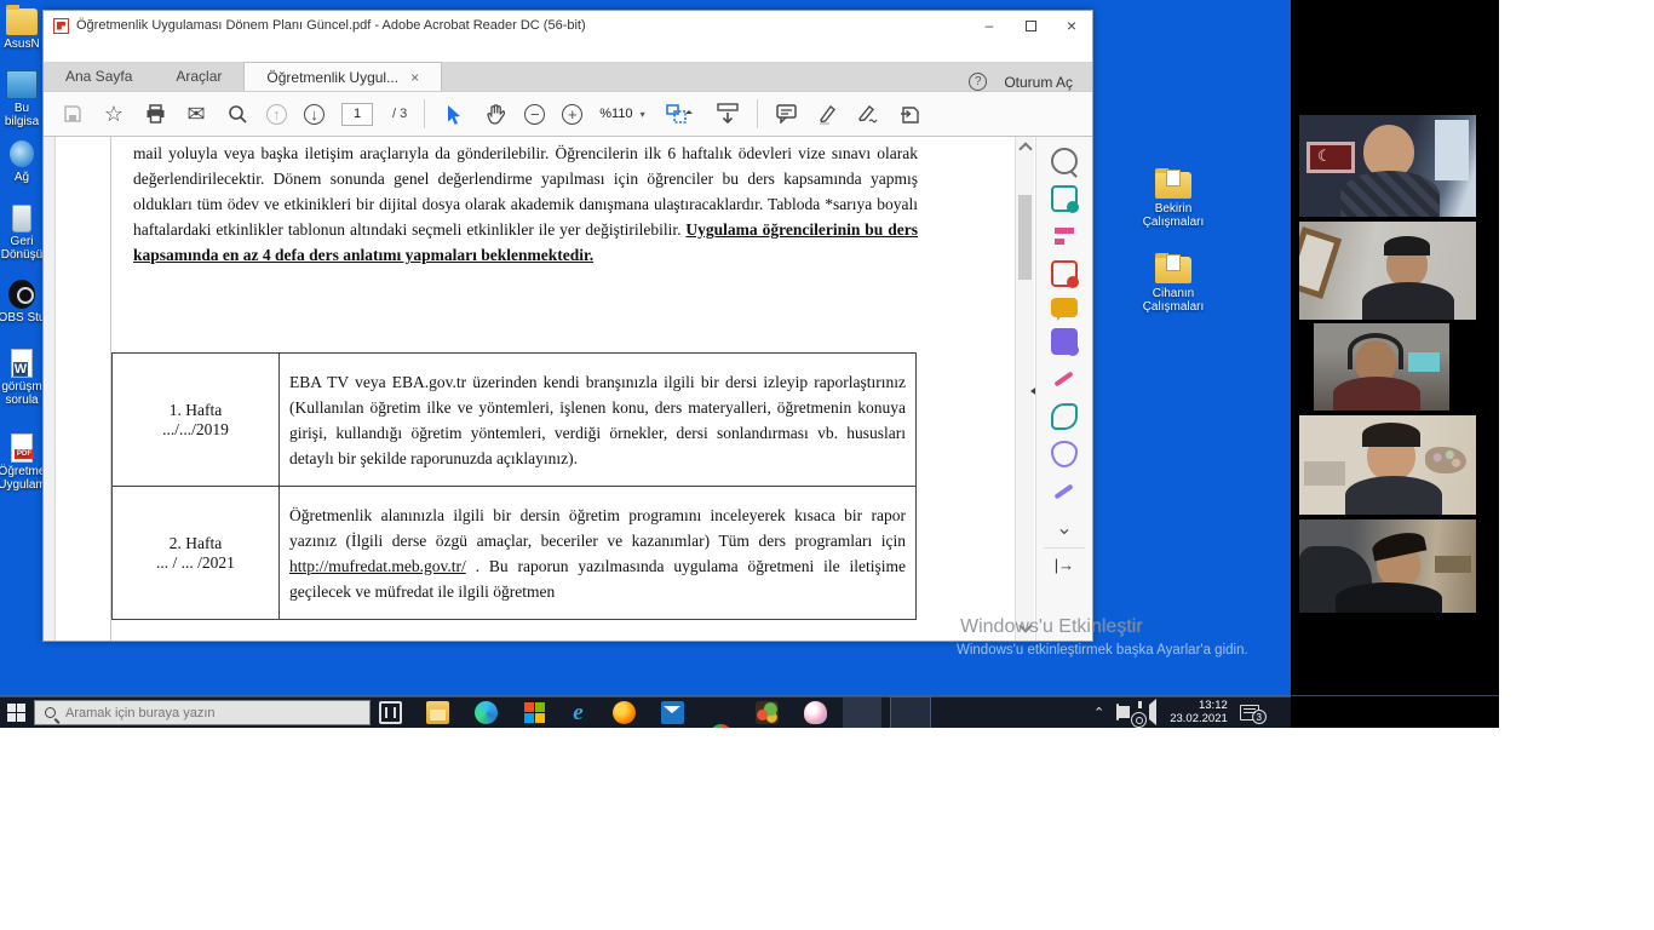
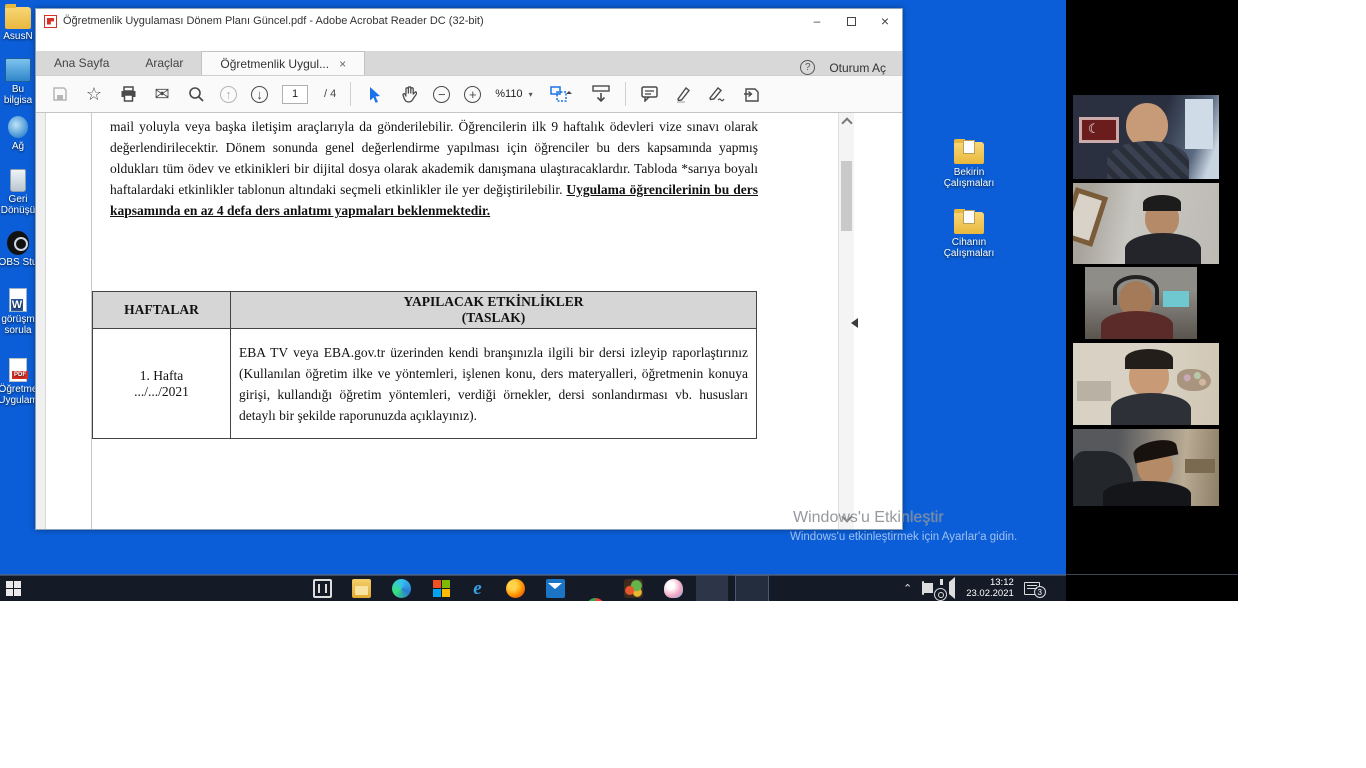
  AsusN
  Bu bilgisa
  Ağ
  Geri Dönüşü
  OBS St
  görüşm sorula
  Öğretm Uygulam
  Bekirin Çalışmaları
  Cihanın Çalışmaları
- Öğretmenlik Uygulaması Dönem Planı Güncel.pdf - Adobe Acrobat Reader DC (56-bit)
+ Öğretmenlik Uygulaması Dönem Planı Güncel.pdf - Adobe Acrobat Reader DC (32-bit)
  –
  ×
  Ana Sayfa
  Araçlar
  Öğretmenlik Uygul...
  ×
  ?
  Oturum Aç
  ☆
  ✉
  ↑
  ↓
  1
- / 3
+ / 4
  −
  +
  %110
  ▾
- mail yoluyla veya başka iletişim araçlarıyla da gönderilebilir. Öğrencilerin ilk 6 haftalık ödevleri vize sınavı olarak değerlendirilecektir. Dönem sonunda genel değerlendirme yapılması için öğrenciler bu ders kapsamında yapmış oldukları tüm ödev ve etkinikleri bir dijital dosya olarak akademik danışmana ulaştıracaklardır. Tabloda *sarıya boyalı haftalardaki etkinlikler tablonun altındaki seçmeli etkinlikler ile yer değiştirilebilir. Uygulama öğrencilerinin bu ders kapsamında en az 4 defa ders anlatımı yapmaları beklenmektedir.
+ mail yoluyla veya başka iletişim araçlarıyla da gönderilebilir. Öğrencilerin ilk 9 haftalık ödevleri vize sınavı olarak değerlendirilecektir. Dönem sonunda genel değerlendirme yapılması için öğrenciler bu ders kapsamında yapmış oldukları tüm ödev ve etkinikleri bir dijital dosya olarak akademik danışmana ulaştıracaklardır. Tabloda *sarıya boyalı haftalardaki etkinlikler tablonun altındaki seçmeli etkinlikler ile yer değiştirilebilir. Uygulama öğrencilerinin bu ders kapsamında en az 4 defa ders anlatımı yapmaları beklenmektedir.
+ HAFTALAR	YAPILACAK ETKİNLİKLER (TASLAK)
- 1. Hafta .../.../2019	EBA TV veya EBA.gov.tr üzerinden kendi branşınızla ilgili bir dersi izleyip raporlaştırınız (Kullanılan öğretim ilke ve yöntemleri, işlenen konu, ders materyalleri, öğretmenin konuya girişi, kullandığı öğretim yöntemleri, verdiği örnekler, dersi sonlandırması vb. hususları detaylı bir şekilde raporunuzda açıklayınız).
+ 1. Hafta .../.../2021	EBA TV veya EBA.gov.tr üzerinden kendi branşınızla ilgili bir dersi izleyip raporlaştırınız (Kullanılan öğretim ilke ve yöntemleri, işlenen konu, ders materyalleri, öğretmenin konuya girişi, kullandığı öğretim yöntemleri, verdiği örnekler, dersi sonlandırması vb. hususları detaylı bir şekilde raporunuzda açıklayınız).
- 2. Hafta ... / ... /2021	Öğretmenlik alanınızla ilgili bir dersin öğretim programını inceleyerek kısaca bir rapor yazınız (İlgili derse özgü amaçlar, beceriler ve kazanımlar) Tüm ders programları için http://mufredat.meb.gov.tr/ . Bu raporun yazılmasında uygulama öğretmeni ile iletişime geçilecek ve müfredat ile ilgili öğretmen
- ⌄
- |→
  Windows'u Etkinleştir
- Windows'u etkinleştirmek başka Ayarlar'a gidin.
+ Windows'u etkinleştirmek için Ayarlar'a gidin.
- Aramak için buraya yazın
  e
  ⌃
  13:12
  23.02.2021
  3
